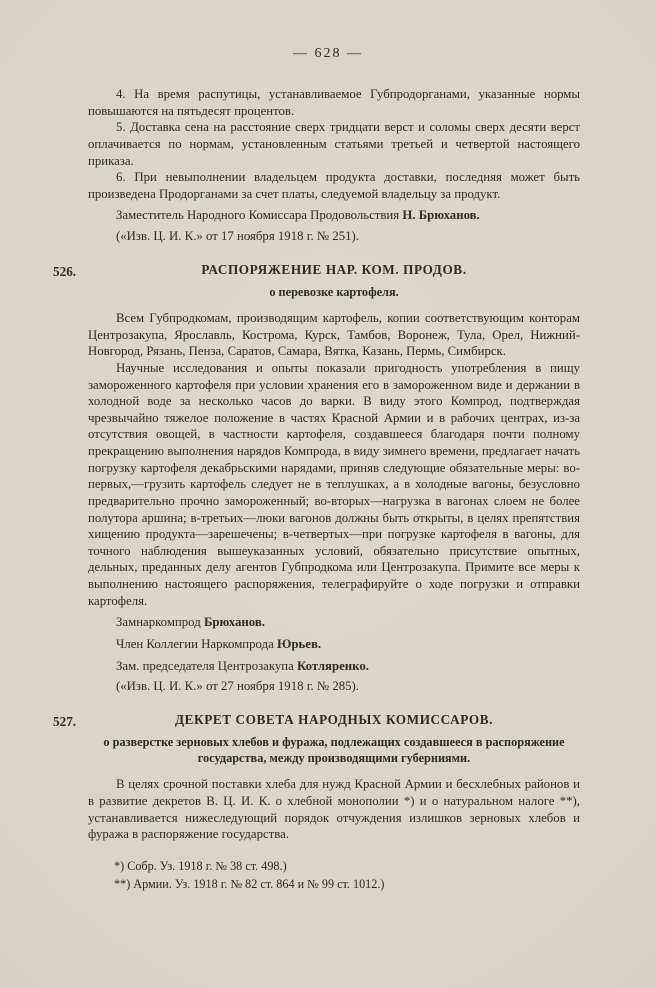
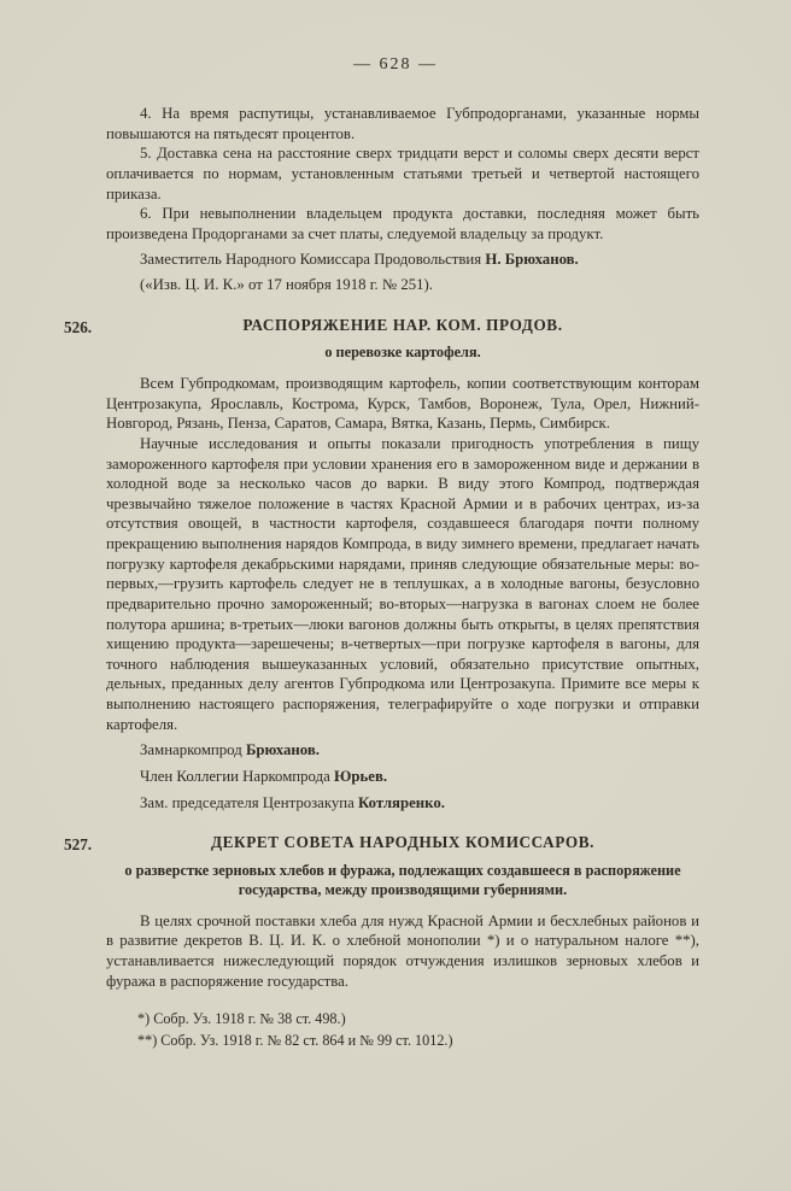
  — 628 —
  4. На время распутицы, устанавливаемое Губпродорганами, указанные нормы повышаются на пятьдесят процентов.
  5. Доставка сена на расстояние сверх тридцати верст и соломы сверх десяти верст оплачивается по нормам, установленным статьями третьей и четвертой настоящего приказа.
  6. При невыполнении владельцем продукта доставки, последняя может быть произведена Продорганами за счет платы, следуемой владельцу за продукт.
  Заместитель Народного Комиссара Продовольствия Н. Брюханов.
  («Изв. Ц. И. К.» от 17 ноября 1918 г. № 251).
  526.
  РАСПОРЯЖЕНИЕ НАР. КОМ. ПРОДОВ.
  о перевозке картофеля.
  Всем Губпродкомам, производящим картофель, копии соответствующим конторам Центрозакупа, Ярославль, Кострома, Курск, Тамбов, Воронеж, Тула, Орел, Нижний-Новгород, Рязань, Пенза, Саратов, Самара, Вятка, Казань, Пермь, Симбирск.
  Научные исследования и опыты показали пригодность употребления в пищу замороженного картофеля при условии хранения его в замороженном виде и держании в холодной воде за несколько часов до варки. В виду этого Компрод, подтверждая чрезвычайно тяжелое положение в частях Красной Армии и в рабочих центрах, из-за отсутствия овощей, в частности картофеля, создавшееся благодаря почти полному прекращению выполнения нарядов Компрода, в виду зимнего времени, предлагает начать погрузку картофеля декабрьскими нарядами, приняв следующие обязательные меры: во-первых,—грузить картофель следует не в теплушках, а в холодные вагоны, безусловно предварительно прочно замороженный; во-вторых—нагрузка в вагонах слоем не более полутора аршина; в-третьих—люки вагонов должны быть открыты, в целях препятствия хищению продукта—зарешечены; в-четвертых—при погрузке картофеля в вагоны, для точного наблюдения вышеуказанных условий, обязательно присутствие опытных, дельных, преданных делу агентов Губпродкома или Центрозакупа. Примите все меры к выполнению настоящего распоряжения, телеграфируйте о ходе погрузки и отправки картофеля.
  Замнаркомпрод Брюханов.
  Член Коллегии Наркомпрода Юрьев.
  Зам. председателя Центрозакупа Котляренко.
- («Изв. Ц. И. К.» от 27 ноября 1918 г. № 285).
  527.
  ДЕКРЕТ СОВЕТА НАРОДНЫХ КОМИССАРОВ.
  о разверстке зерновых хлебов и фуража, подлежащих создавшееся в распоряжение государства, между производящими губерниями.
  В целях срочной поставки хлеба для нужд Красной Армии и бесхлебных районов и в развитие декретов В. Ц. И. К. о хлебной монополии *) и о натуральном налоге **), устанавливается нижеследующий порядок отчуждения излишков зерновых хлебов и фуража в распоряжение государства.
  *) Собр. Уз. 1918 г. № 38 ст. 498.)
- **) Армии. Уз. 1918 г. № 82 ст. 864 и № 99 ст. 1012.)
+ **) Собр. Уз. 1918 г. № 82 ст. 864 и № 99 ст. 1012.)
